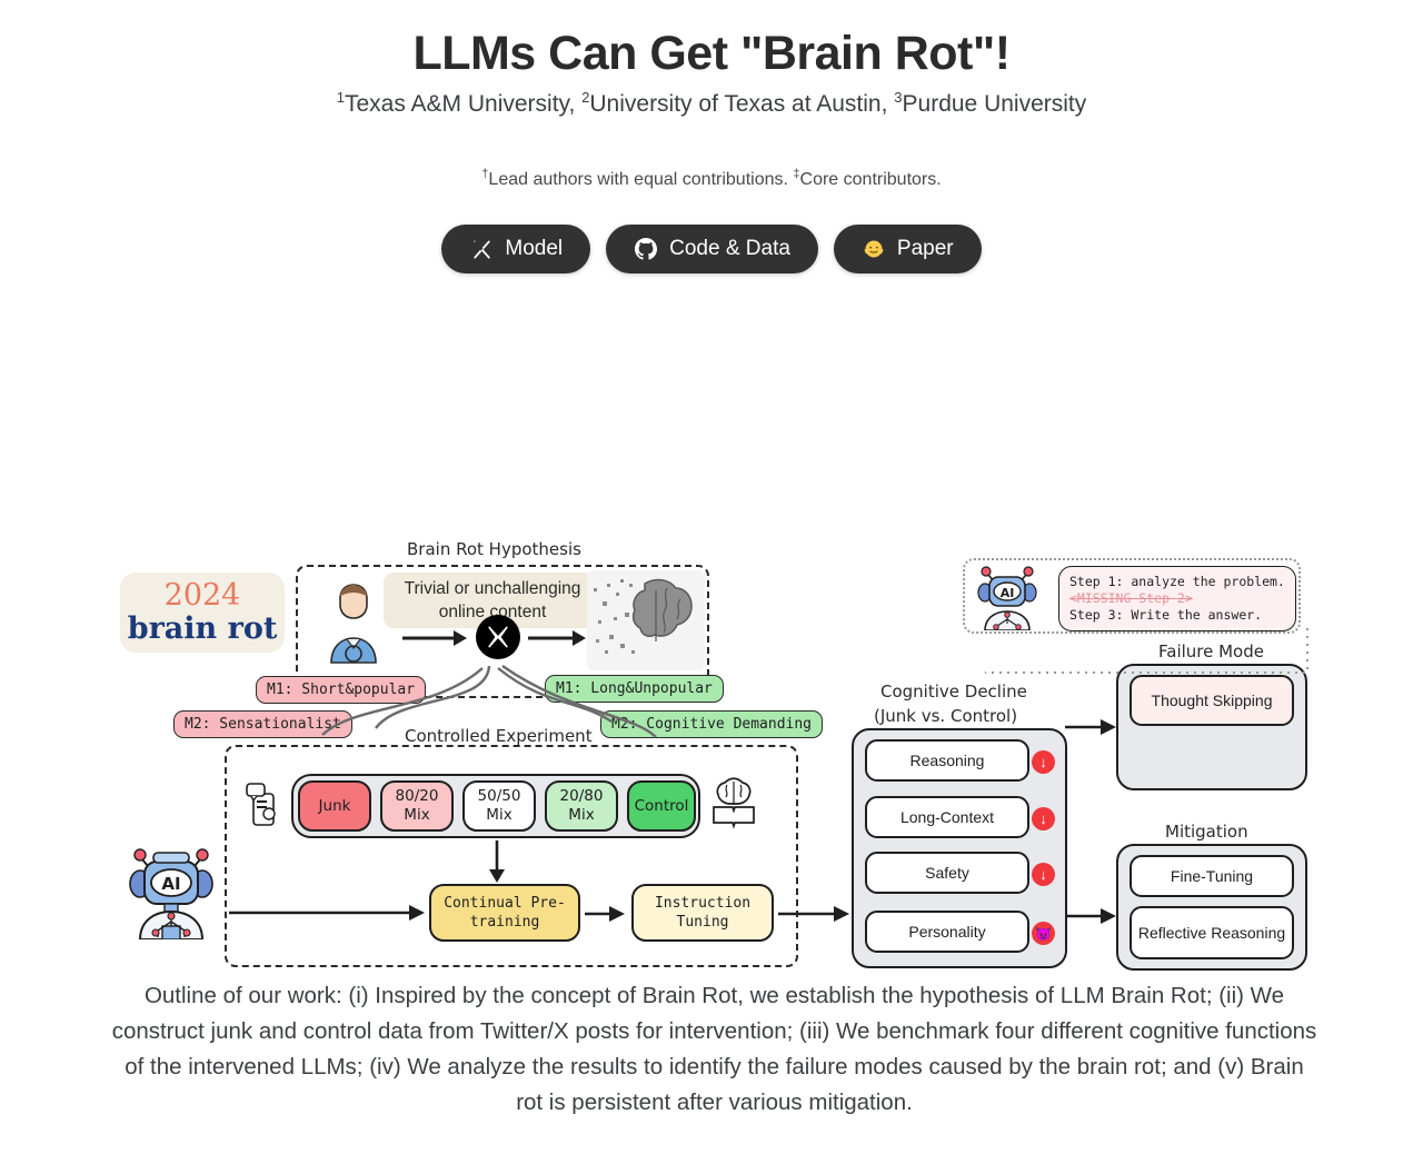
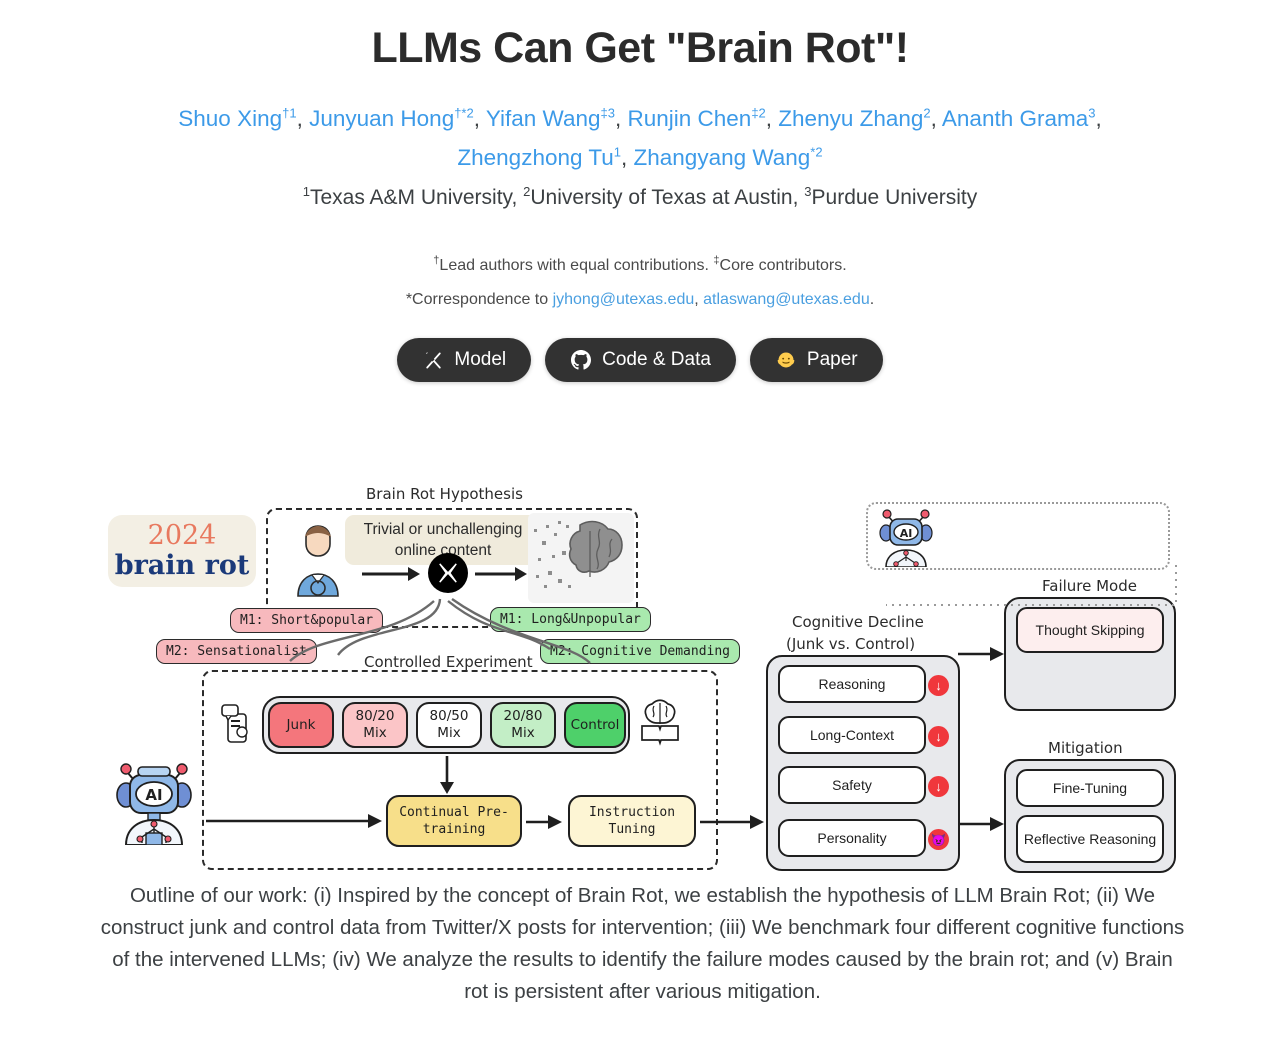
  LLMs Can Get "Brain Rot"!
+ Shuo Xing†1, Junyuan Hong†*2, Yifan Wang‡3, Runjin Chen‡2, Zhenyu Zhang2, Ananth Grama3,
+ Zhengzhong Tu1, Zhangyang Wang*2
  1Texas A&M University, 2University of Texas at Austin, 3Purdue University
  †Lead authors with equal contributions. ‡Core contributors.
+ *Correspondence to jyhong@utexas.edu, atlaswang@utexas.edu.
  Model
  Code & Data
  Paper
  2024
  brain rot
  Brain Rot Hypothesis
  Trivial or unchallenging online content
  M1: Short&popular
  M2: Sensationalis
  M1: Long&Unpopular
  M2 Cognitive Demanding
  Controlled Experiment
  Junk
  80/20 Mix
- 50/50 Mix
+ 80/50 Mix
  20/80 Mix
  Control
  AI
  Continual Pre-training
  Instruction Tuning
  Cognitive Decline
  (Junk vs. Control)
  Reasoning
  ↓
  Long-Context
  ↓
  Safety
  ↓
  Personality
  😈
  AI
- Step 1: analyze the problem.
- <MISSING Step 2>
- Step 3: Write the answer.
  Failure Mode
  Thought Skipping
  Mitigation
  Fine-Tuning
  Reflective Reasoning
  Outline of our work: (i) Inspired by the concept of Brain Rot, we establish the hypothesis of LLM Brain Rot; (ii) We construct junk and control data from Twitter/X posts for intervention; (iii) We benchmark four different cognitive functions of the intervened LLMs; (iv) We analyze the results to identify the failure modes caused by the brain rot; and (v) Brain rot is persistent after various mitigation.
